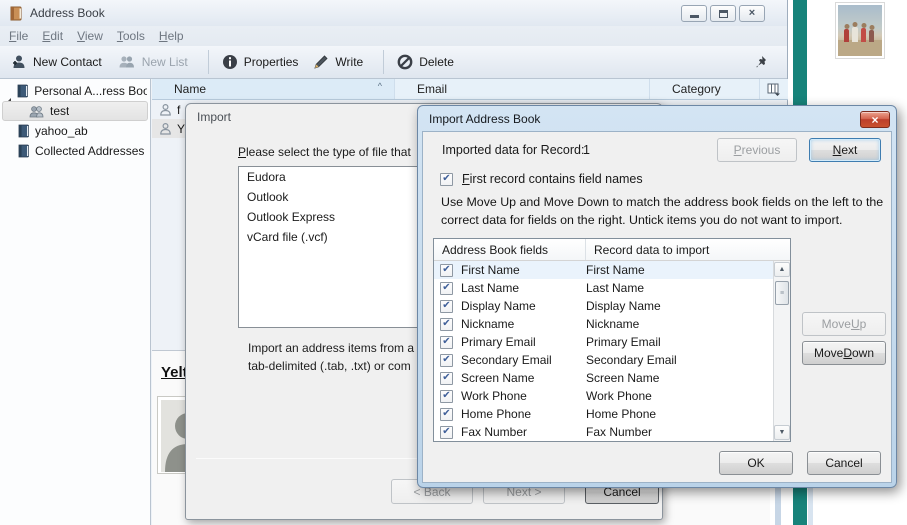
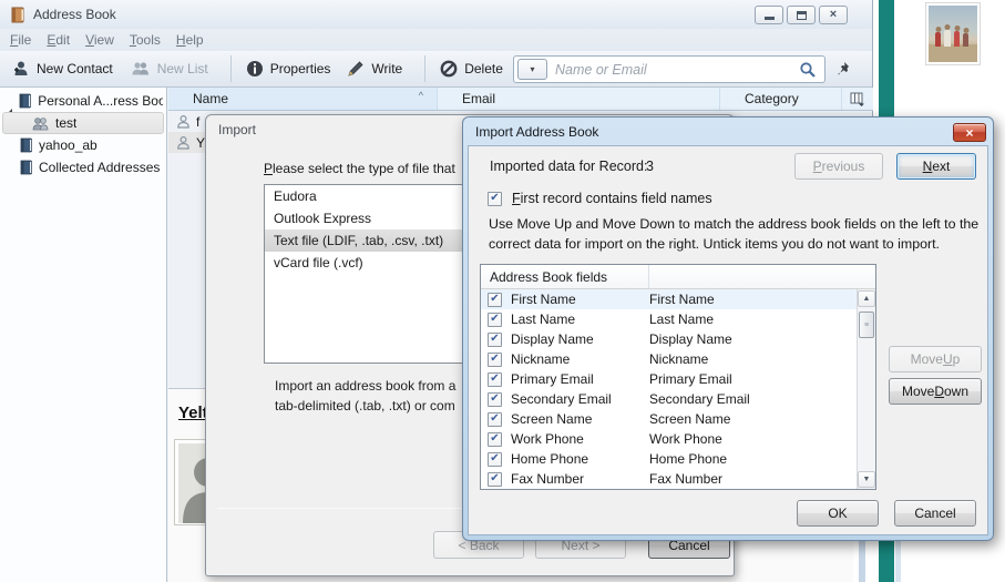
  Address Book
  ×
  File
  Edit
  View
  Tools
  Help
  New Contact
  New List
  Properties
  Write
  Delete
+ ▾
+ Name or Email
  Personal A...ress Boo
  test
  yahoo_ab
  Collected Addresses
  Name
  ^
  Email
  Category
  f
  Y
  Yel
  Import
  Please select the type of file that
  Eudora
- Outlook
  Outlook Express
+ Text file (LDIF, .tab, .csv, .txt)
  vCard file (.vcf)
- Import an address items from a
+ Import an address book from a
  tab-delimited (.tab, .txt) or com
  < Back
  Next >
  Cancel
  Import Address Book
  ×
  Imported data for Record:
- 1
+ 3
  P
  revious
  N
  ext
  First record contains field names
  Use Move Up and Move Down to match the address book fields on the left to the
- correct data for fields on the right. Untick items you do not want to import.
+ correct data for import on the right. Untick items you do not want to import.
  Address Book fields
- Record data to import
  First Name
  First Name
  Last Name
  Last Name
  Display Name
  Display Name
  Nickname
  Nickname
  Primary Email
  Primary Email
  Secondary Email
  Secondary Email
  Screen Name
  Screen Name
  Work Phone
  Work Phone
  Home Phone
  Home Phone
  Fax Number
  Fax Number
  Move
  U
  p
  Move
  D
  own
  OK
  Cancel
